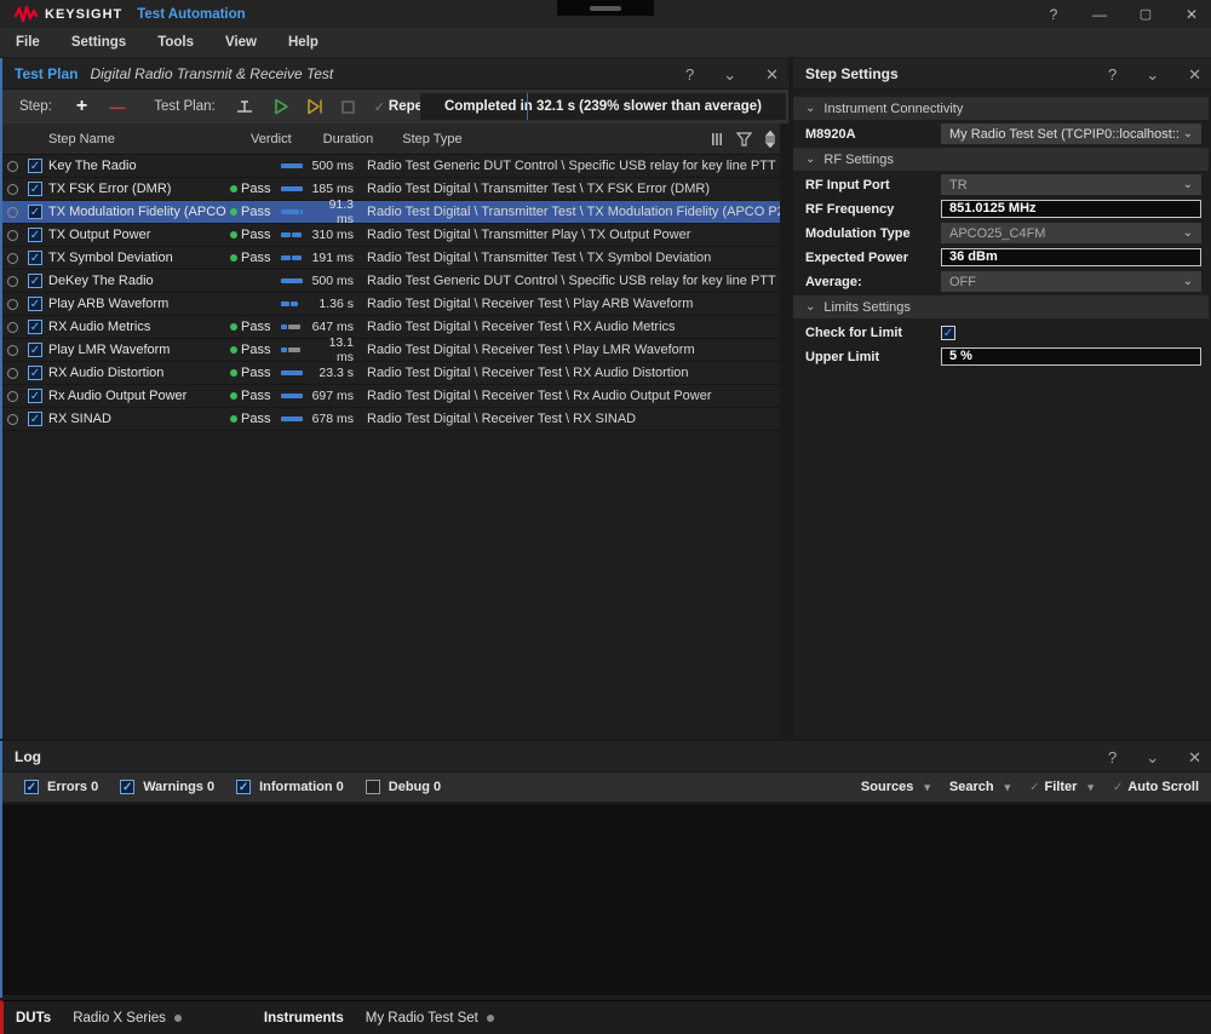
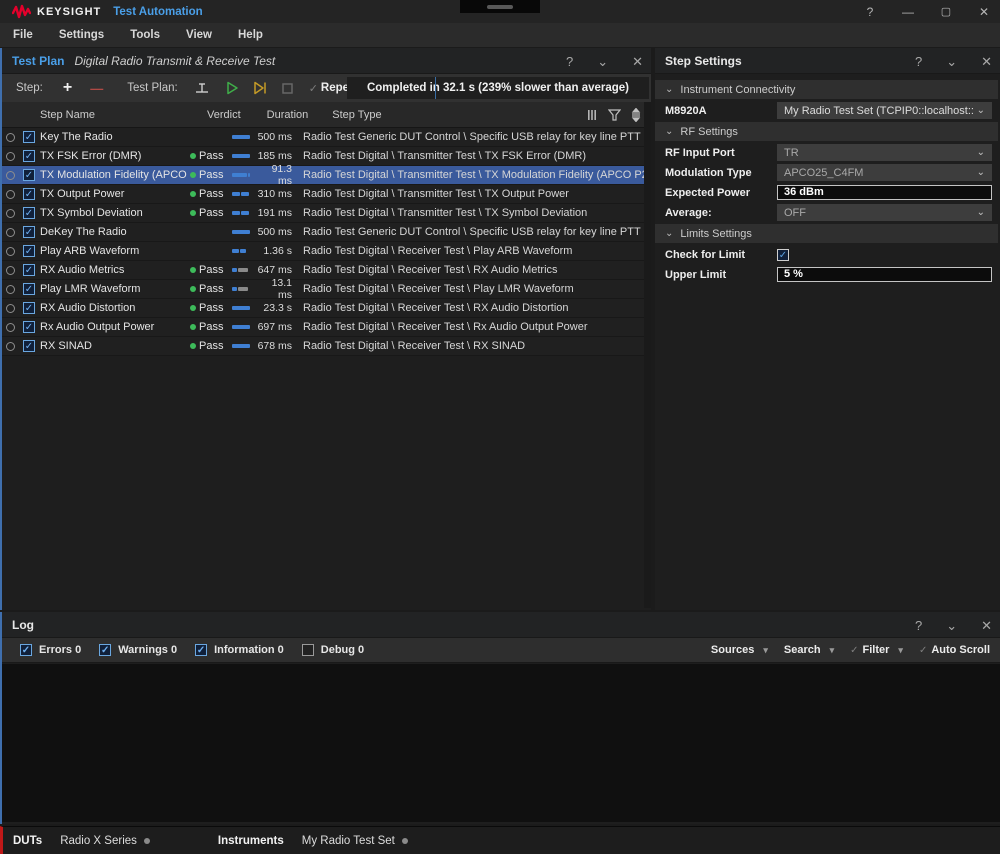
  KEYSIGHT
  Test Automation
  ?
  —
  ▢
  ✕
  File
  Settings
  Tools
  View
  Help
  Test Plan
  Digital Radio Transmit & Receive Test
  ?
  ⌄
  ✕
  Step:
  +
  —
  Test Plan:
  ✓
  Completed in 32.1 s (239% slower than average)
  Step Name
  Verdict
  Duration
  Step Type
  ✓
  Key The Radio
  500 ms
  Radio Test Generic DUT Control \ Specific USB relay for key line PTT
  ✓
  TX FSK Error (DMR)
  Pass
  185 ms
  Radio Test Digital \ Transmitter Test \ TX FSK Error (DMR)
  ✓
  TX Modulation Fidelity (APCO
  Pass
  91.3 ms
  Radio Test Digital \ Transmitter Test \ TX Modulation Fidelity (APCO P
  ✓
  TX Output Power
  Pass
  310 ms
- Radio Test Digital \ Transmitter Play \ TX Output Power
+ Radio Test Digital \ Transmitter Test \ TX Output Power
  ✓
  TX Symbol Deviation
  Pass
  191 ms
  Radio Test Digital \ Transmitter Test \ TX Symbol Deviation
  ✓
  DeKey The Radio
  500 ms
  Radio Test Generic DUT Control \ Specific USB relay for key line PTT
  ✓
  Play ARB Waveform
  1.36 s
  Radio Test Digital \ Receiver Test \ Play ARB Waveform
  ✓
  RX Audio Metrics
  Pass
  647 ms
  Radio Test Digital \ Receiver Test \ RX Audio Metrics
  ✓
  Play LMR Waveform
  Pass
  13.1 ms
  Radio Test Digital \ Receiver Test \ Play LMR Waveform
  ✓
  RX Audio Distortion
  Pass
  23.3 s
  Radio Test Digital \ Receiver Test \ RX Audio Distortion
  ✓
  Rx Audio Output Power
  Pass
  697 ms
  Radio Test Digital \ Receiver Test \ Rx Audio Output Power
  ✓
  RX SINAD
  Pass
  678 ms
  Radio Test Digital \ Receiver Test \ RX SINAD
  Step Settings
  ?
  ⌄
  ✕
  ⌄
  Instrument Connectivity
  M8920A
  My Radio Test Set (TCPIP0::localhost::
  ⌄
  ⌄
  RF Settings
  RF Input Port
  TR
  ⌄
- RF Frequency
- 851.0125 MHz
  Modulation Type
  APCO25_C4FM
  ⌄
  Expected Power
  36 dBm
  Average:
  OFF
  ⌄
  ⌄
  Limits Settings
  Check for Limit
  ✓
  Upper Limit
  5 %
  Log
  ?
  ⌄
  ✕
  ✓
  Errors 0
  ✓
  Warnings 0
  ✓
  Information 0
  Debug 0
  Sources
  ▾
  Search
  ▾
  ✓
  Filter
  ▾
  ✓
  Auto Scroll
  DUTs
  Radio X Series
  Instruments
  My Radio Test Set
